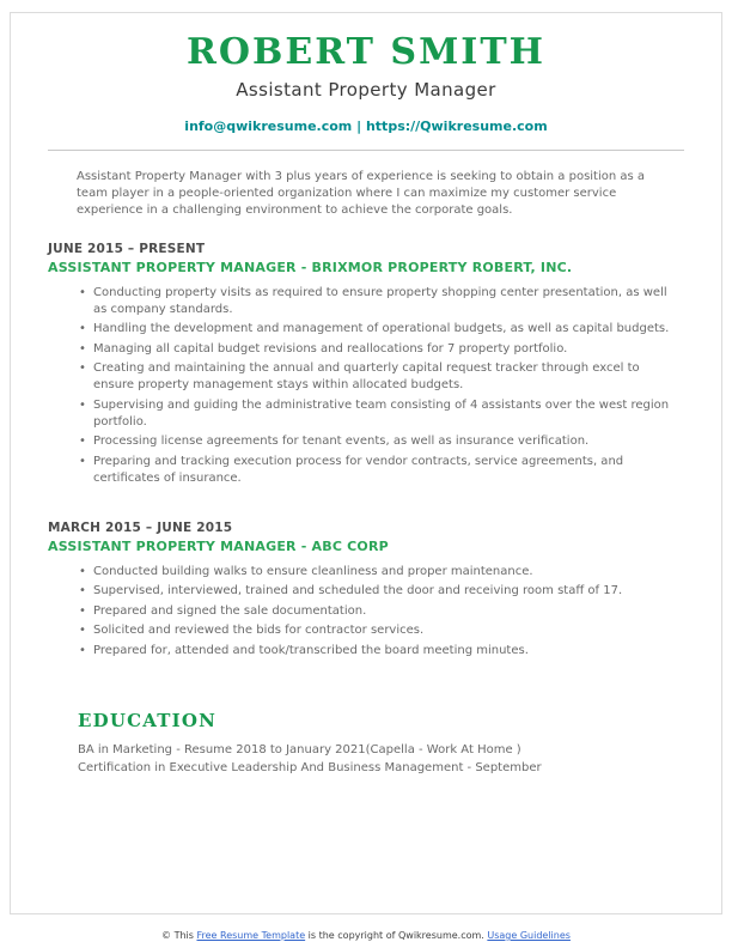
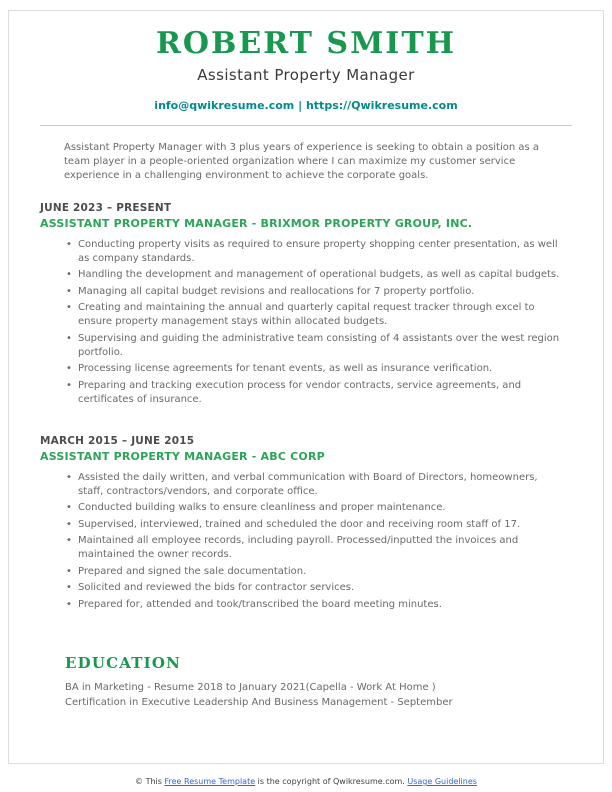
  ROBERT SMITH
  Assistant Property Manager
  info@qwikresume.com | https://Qwikresume.com
  Assistant Property Manager with 3 plus years of experience is seeking to obtain a position as a team player in a people-oriented organization where I can maximize my customer service experience in a challenging environment to achieve the corporate goals.
- JUNE 2015 – PRESENT
+ JUNE 2023 – PRESENT
- ASSISTANT PROPERTY MANAGER - BRIXMOR PROPERTY ROBERT, INC.
+ ASSISTANT PROPERTY MANAGER - BRIXMOR PROPERTY GROUP, INC.
  Conducting property visits as required to ensure property shopping center presentation, as well as company standards.
  Handling the development and management of operational budgets, as well as capital budgets.
  Managing all capital budget revisions and reallocations for 7 property portfolio.
  Creating and maintaining the annual and quarterly capital request tracker through excel to ensure property management stays within allocated budgets.
  Supervising and guiding the administrative team consisting of 4 assistants over the west region portfolio.
  Processing license agreements for tenant events, as well as insurance verification.
  Preparing and tracking execution process for vendor contracts, service agreements, and certificates of insurance.
  MARCH 2015 – JUNE 2015
  ASSISTANT PROPERTY MANAGER - ABC CORP
+ Assisted the daily written, and verbal communication with Board of Directors, homeowners, staff, contractors/vendors, and corporate office.
  Conducted building walks to ensure cleanliness and proper maintenance.
  Supervised, interviewed, trained and scheduled the door and receiving room staff of 17.
+ Maintained all employee records, including payroll. Processed/inputted the invoices and maintained the owner records.
  Prepared and signed the sale documentation.
  Solicited and reviewed the bids for contractor services.
  Prepared for, attended and took/transcribed the board meeting minutes.
  EDUCATION
  BA in Marketing - Resume 2018 to January 2021(Capella - Work At Home )
  Certification in Executive Leadership And Business Management - September
  © This Free Resume Template is the copyright of Qwikresume.com. Usage Guidelines
